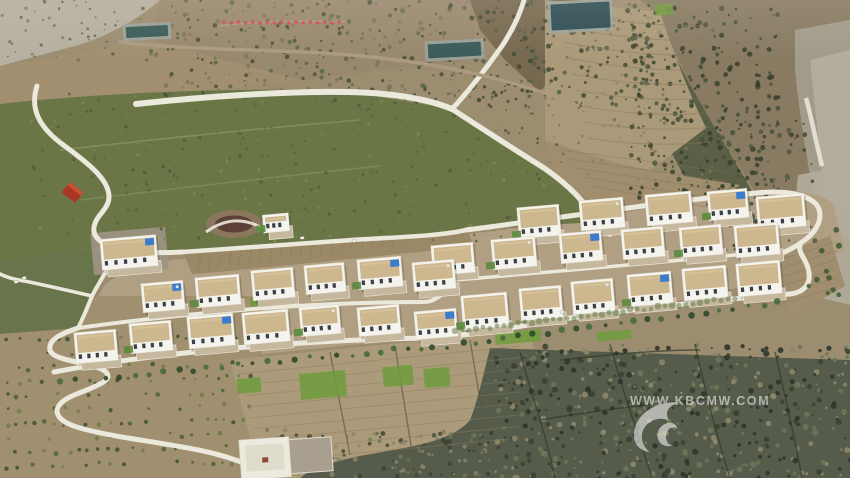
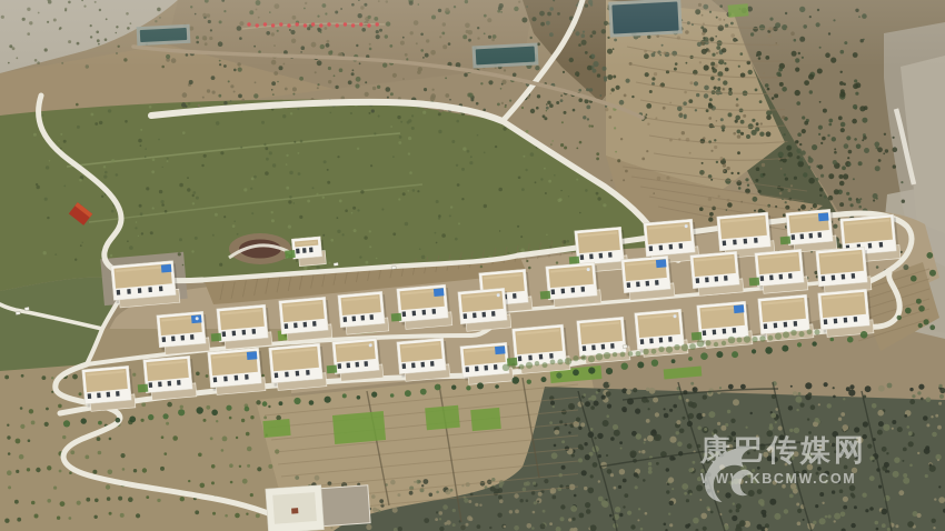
+ 康巴传媒网
  WWW.KBCMW.COM
